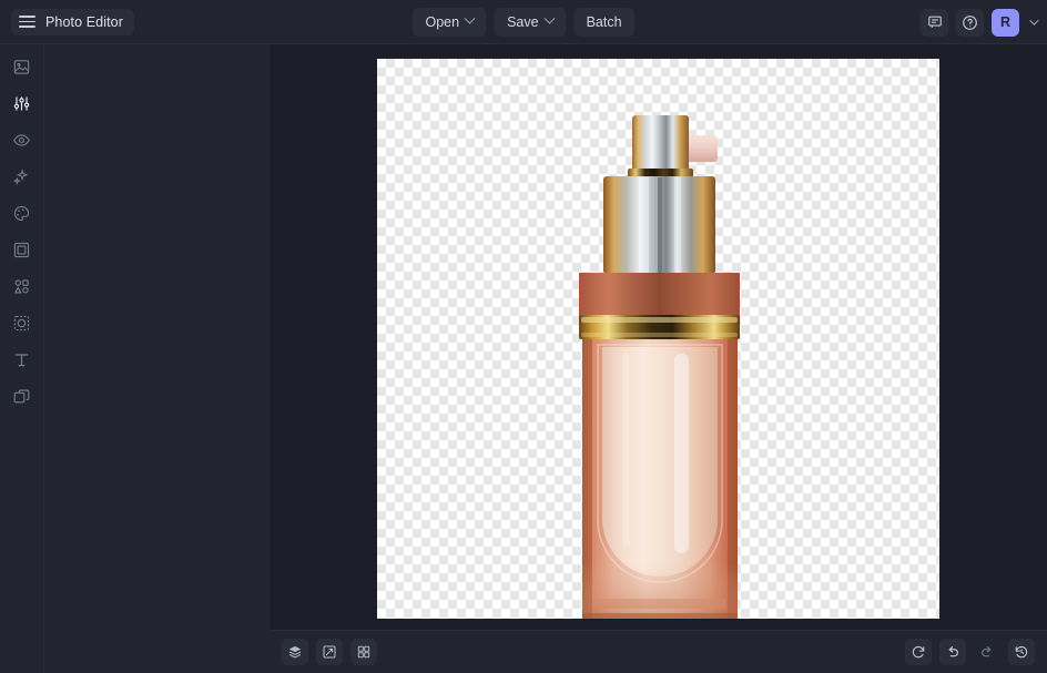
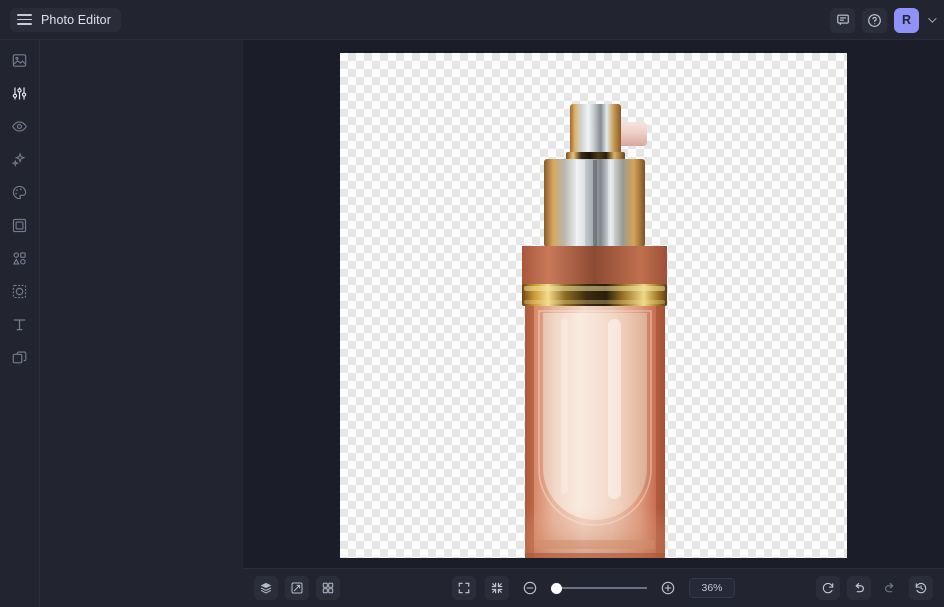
  Photo Editor
- Open
- Save
- Batch
  R
+ 36%
